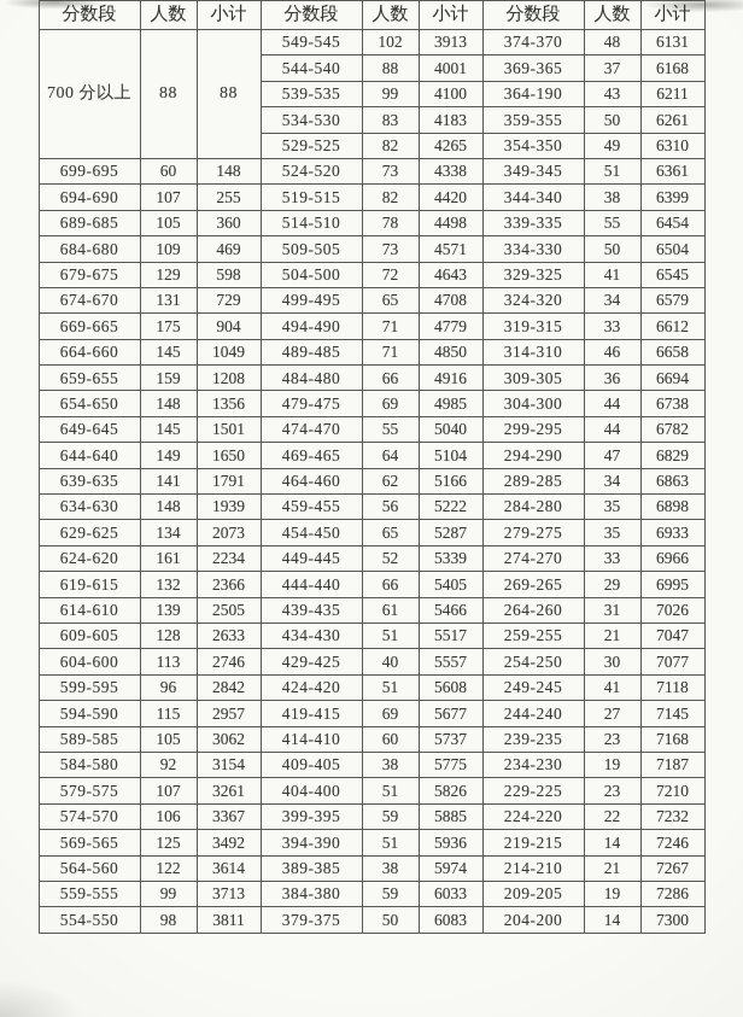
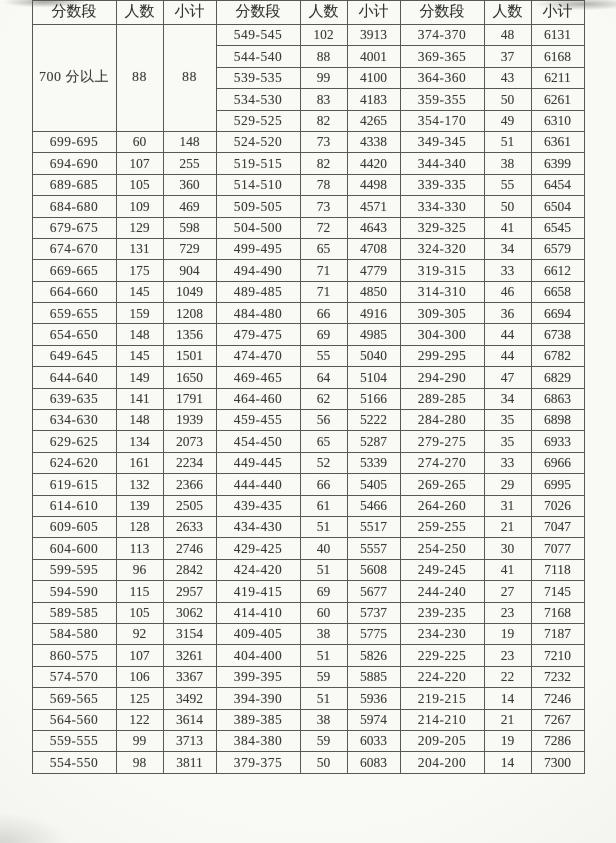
  分数段	人数	小计	分数段	人数	小计	分数段	人数	小计
  700 分以上	88	88	549-545	102	3913	374-370	48	6131
  544-540	88	4001	369-365	37	6168
- 539-535	99	4100	364-190	43	6211
+ 539-535	99	4100	364-360	43	6211
  534-530	83	4183	359-355	50	6261
- 529-525	82	4265	354-350	49	6310
+ 529-525	82	4265	354-170	49	6310
  699-695	60	148	524-520	73	4338	349-345	51	6361
  694-690	107	255	519-515	82	4420	344-340	38	6399
  689-685	105	360	514-510	78	4498	339-335	55	6454
  684-680	109	469	509-505	73	4571	334-330	50	6504
  679-675	129	598	504-500	72	4643	329-325	41	6545
  674-670	131	729	499-495	65	4708	324-320	34	6579
  669-665	175	904	494-490	71	4779	319-315	33	6612
  664-660	145	1049	489-485	71	4850	314-310	46	6658
  659-655	159	1208	484-480	66	4916	309-305	36	6694
  654-650	148	1356	479-475	69	4985	304-300	44	6738
  649-645	145	1501	474-470	55	5040	299-295	44	6782
  644-640	149	1650	469-465	64	5104	294-290	47	6829
  639-635	141	1791	464-460	62	5166	289-285	34	6863
  634-630	148	1939	459-455	56	5222	284-280	35	6898
  629-625	134	2073	454-450	65	5287	279-275	35	6933
  624-620	161	2234	449-445	52	5339	274-270	33	6966
  619-615	132	2366	444-440	66	5405	269-265	29	6995
  614-610	139	2505	439-435	61	5466	264-260	31	7026
  609-605	128	2633	434-430	51	5517	259-255	21	7047
  604-600	113	2746	429-425	40	5557	254-250	30	7077
  599-595	96	2842	424-420	51	5608	249-245	41	7118
  594-590	115	2957	419-415	69	5677	244-240	27	7145
  589-585	105	3062	414-410	60	5737	239-235	23	7168
  584-580	92	3154	409-405	38	5775	234-230	19	7187
- 579-575	107	3261	404-400	51	5826	229-225	23	7210
+ 860-575	107	3261	404-400	51	5826	229-225	23	7210
  574-570	106	3367	399-395	59	5885	224-220	22	7232
  569-565	125	3492	394-390	51	5936	219-215	14	7246
  564-560	122	3614	389-385	38	5974	214-210	21	7267
  559-555	99	3713	384-380	59	6033	209-205	19	7286
  554-550	98	3811	379-375	50	6083	204-200	14	7300
